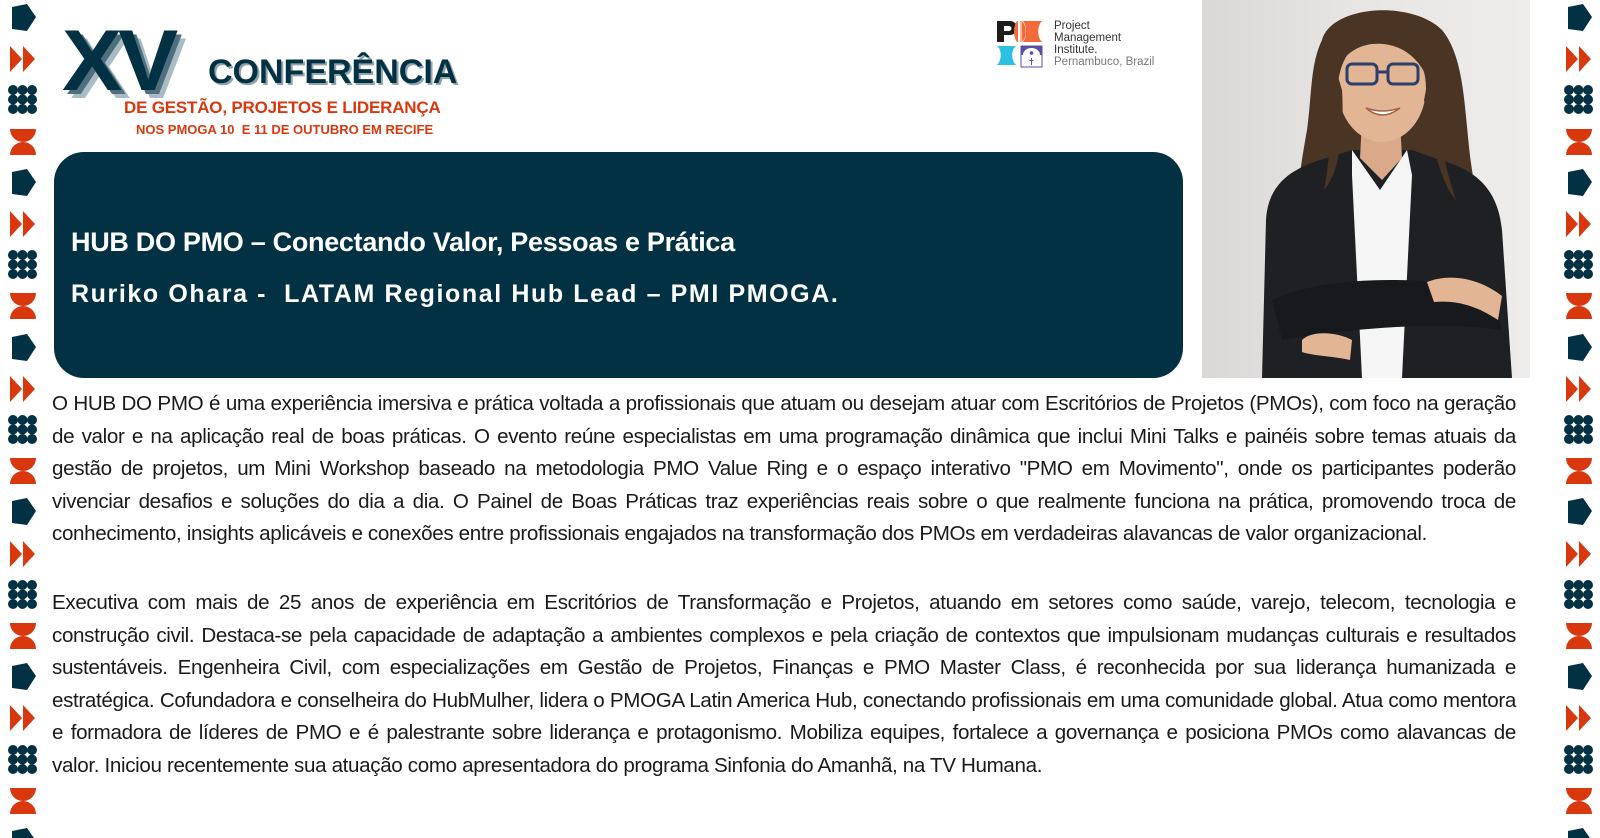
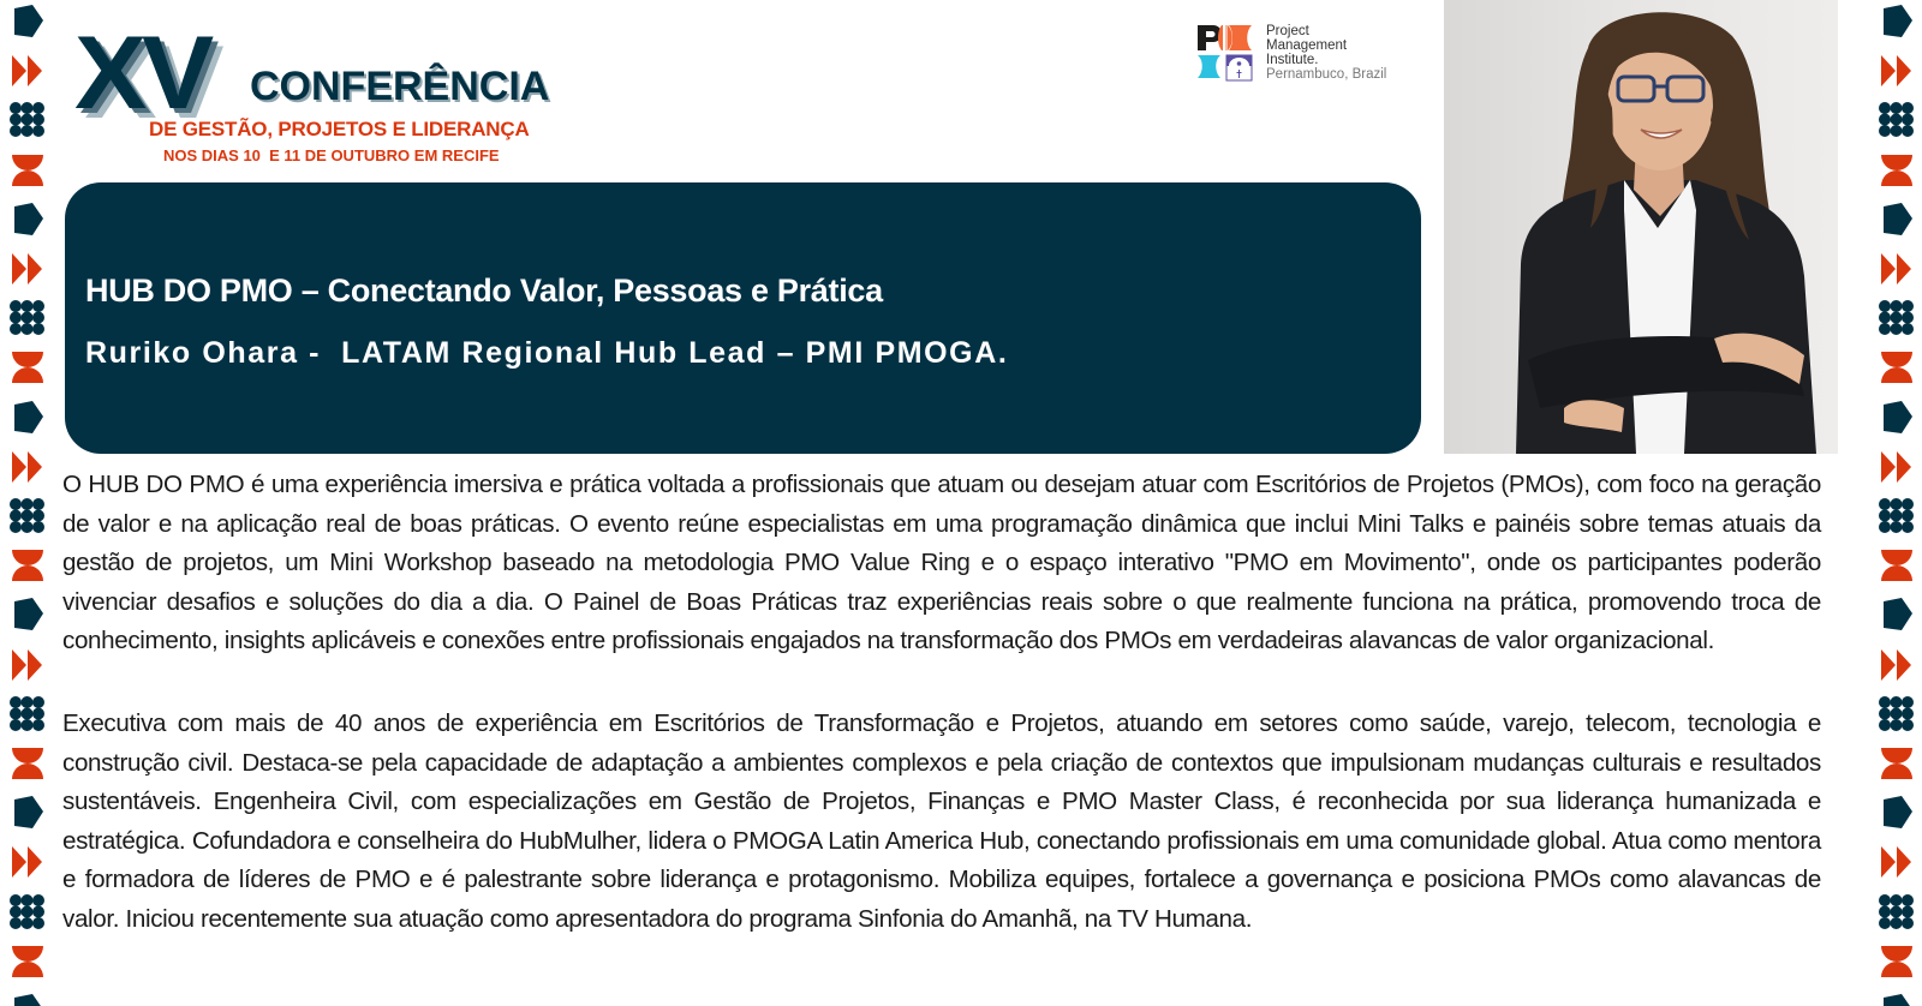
  XV
  CONFERÊNCIA
  DE GESTÃO, PROJETOS E LIDERANÇA
- NOS PMOGA 10 E 11 DE OUTUBRO EM RECIFE
+ NOS DIAS 10 E 11 DE OUTUBRO EM RECIFE
  Project
  Management
  Institute.
  Pernambuco, Brazil
  HUB DO PMO – Conectando Valor, Pessoas e Prática
  Ruriko Ohara - LATAM Regional Hub Lead – PMI PMOGA.
  O HUB DO PMO é uma experiência imersiva e prática voltada a profissionais que atuam ou desejam atuar com Escritórios de Projetos (PMOs), com foco na geração de valor e na aplicação real de boas práticas. O evento reúne especialistas em uma programação dinâmica que inclui Mini Talks e painéis sobre temas atuais da gestão de projetos, um Mini Workshop baseado na metodologia PMO Value Ring e o espaço interativo "PMO em Movimento", onde os participantes poderão vivenciar desafios e soluções do dia a dia. O Painel de Boas Práticas traz experiências reais sobre o que realmente funciona na prática, promovendo troca de conhecimento, insights aplicáveis e conexões entre profissionais engajados na transformação dos PMOs em verdadeiras alavancas de valor organizacional.
- Executiva com mais de 25 anos de experiência em Escritórios de Transformação e Projetos, atuando em setores como saúde, varejo, telecom, tecnologia e construção civil. Destaca-se pela capacidade de adaptação a ambientes complexos e pela criação de contextos que impulsionam mudanças culturais e resultados sustentáveis. Engenheira Civil, com especializações em Gestão de Projetos, Finanças e PMO Master Class, é reconhecida por sua liderança humanizada e estratégica. Cofundadora e conselheira do HubMulher, lidera o PMOGA Latin America Hub, conectando profissionais em uma comunidade global. Atua como mentora e formadora de líderes de PMO e é palestrante sobre liderança e protagonismo. Mobiliza equipes, fortalece a governança e posiciona PMOs como alavancas de valor. Iniciou recentemente sua atuação como apresentadora do programa Sinfonia do Amanhã, na TV Humana.
+ Executiva com mais de 40 anos de experiência em Escritórios de Transformação e Projetos, atuando em setores como saúde, varejo, telecom, tecnologia e construção civil. Destaca-se pela capacidade de adaptação a ambientes complexos e pela criação de contextos que impulsionam mudanças culturais e resultados sustentáveis. Engenheira Civil, com especializações em Gestão de Projetos, Finanças e PMO Master Class, é reconhecida por sua liderança humanizada e estratégica. Cofundadora e conselheira do HubMulher, lidera o PMOGA Latin America Hub, conectando profissionais em uma comunidade global. Atua como mentora e formadora de líderes de PMO e é palestrante sobre liderança e protagonismo. Mobiliza equipes, fortalece a governança e posiciona PMOs como alavancas de valor. Iniciou recentemente sua atuação como apresentadora do programa Sinfonia do Amanhã, na TV Humana.
